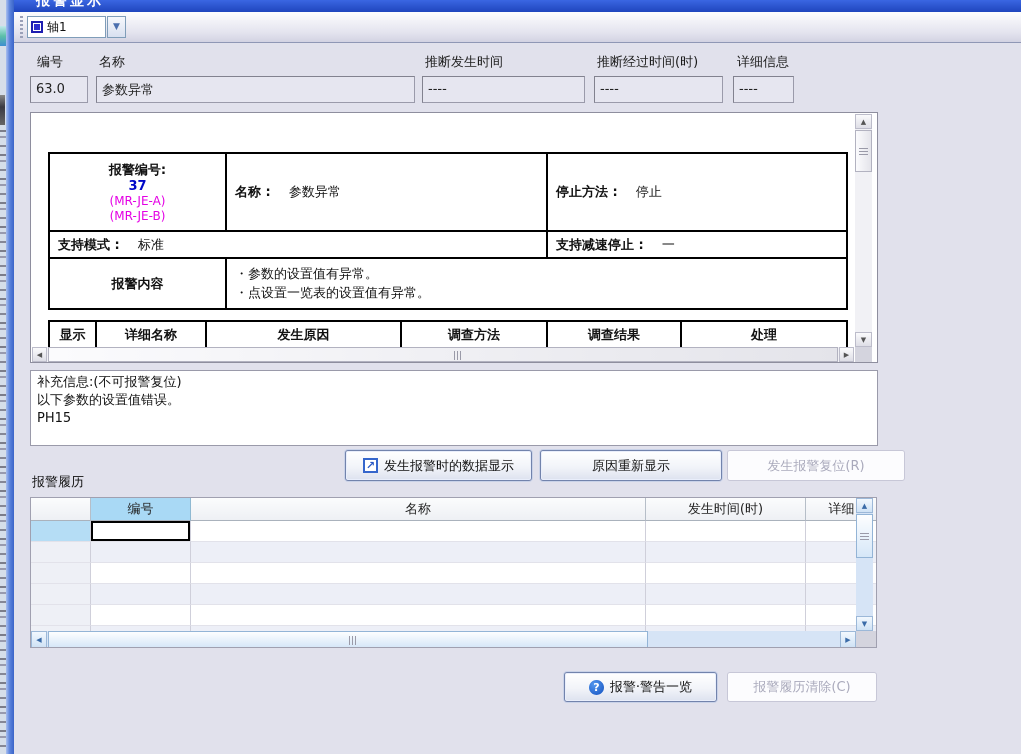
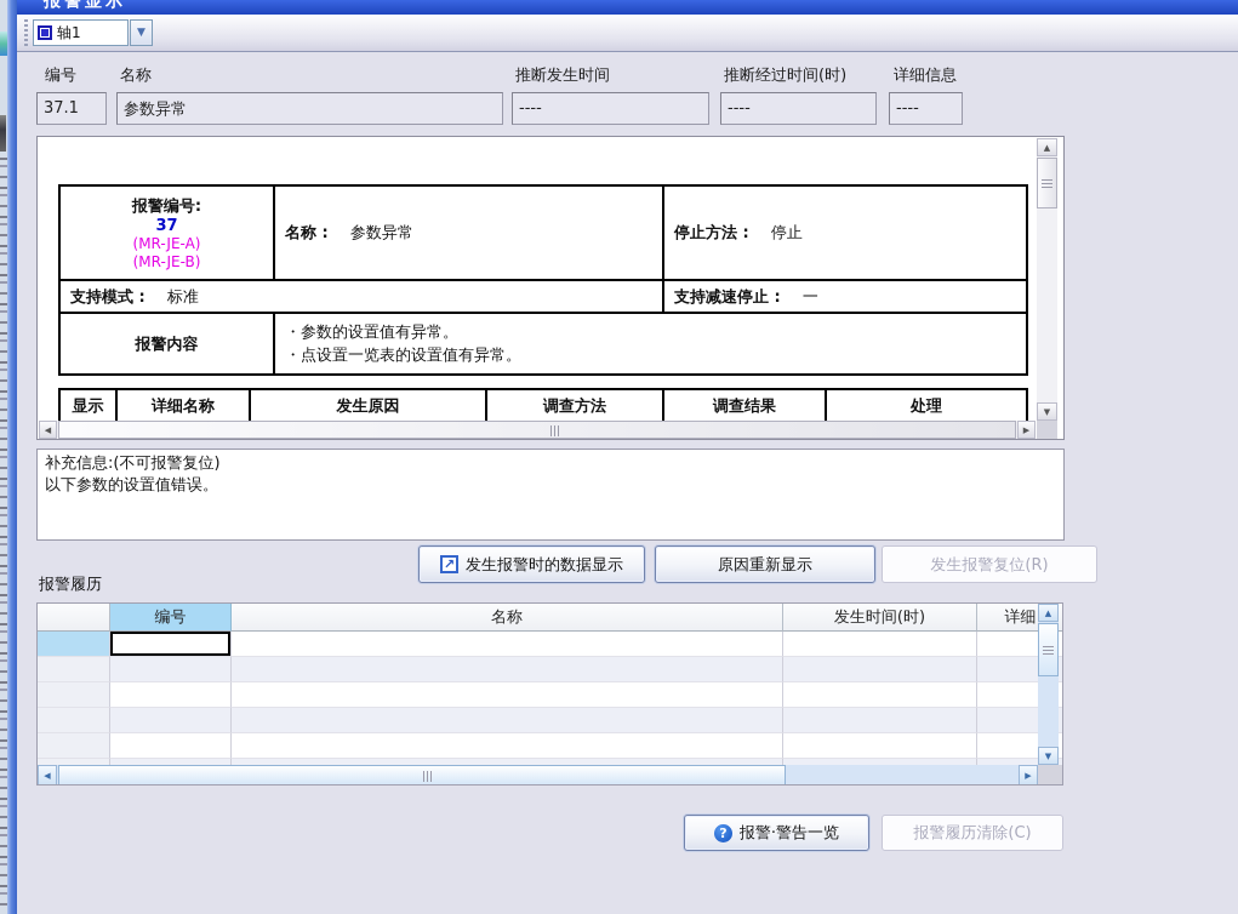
  报警显示
  轴1
  ▼
  编号
  名称
  推断发生时间
  推断经过时间(时)
  详细信息
- 63.0
+ 37.1
  参数异常
  ----
  ----
  ----
  报警编号: 37 (MR-JE-A) (MR-JE-B)	名称 : 参数异常	停止方法 : 停止
  支持模式 : 标准	支持减速停止 : 一
  报警内容	・参数的设置值有异常。 ・点设置一览表的设置值有异常。
  显示	详细名称	发生原因	调查方法	调查结果	处理
  ▲
  ▼
  ◀
  ▶
  补充信息:(不可报警复位)
  以下参数的设置值错误。
- PH15
  ↗
  发生报警时的数据显示
  原因重新显示
  发生报警复位(R)
  报警履历
  编号
  名称
  发生时间(时)
  详细
  ▲
  ▼
  ◀
  ▶
  ?
  报警·警告一览
  报警履历清除(C)
